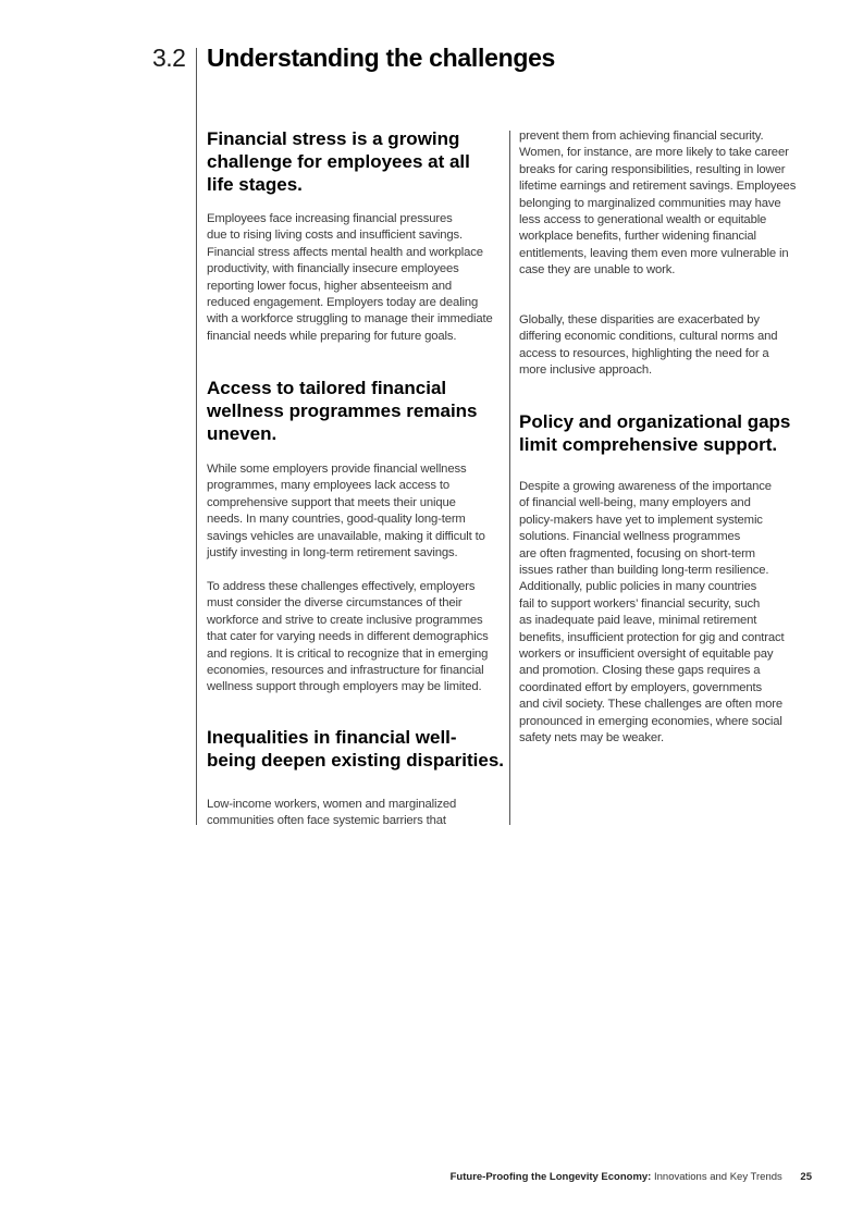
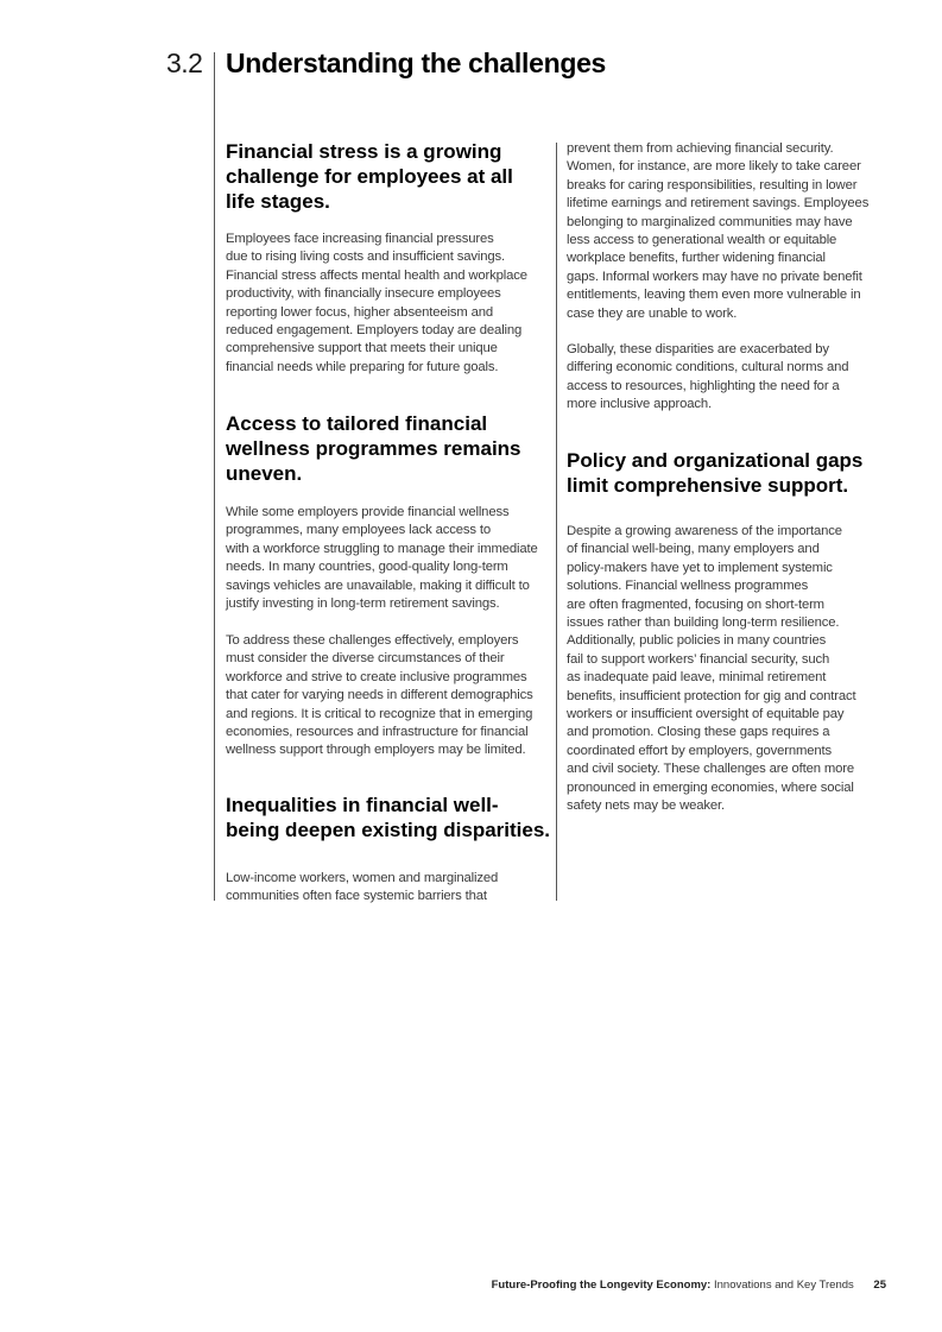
  3.2
  Understanding the challenges
  Financial stress is a growing
  challenge for employees at all
  life stages.
  Employees face increasing financial pressures
  due to rising living costs and insufficient savings.
  Financial stress affects mental health and workplace
  productivity, with financially insecure employees
  reporting lower focus, higher absenteeism and
  reduced engagement. Employers today are dealing
- with a workforce struggling to manage their immediate
+ comprehensive support that meets their unique
  financial needs while preparing for future goals.
  Access to tailored financial
  wellness programmes remains
  uneven.
  While some employers provide financial wellness
  programmes, many employees lack access to
- comprehensive support that meets their unique
+ with a workforce struggling to manage their immediate
  needs. In many countries, good-quality long-term
  savings vehicles are unavailable, making it difficult to
  justify investing in long-term retirement savings.
  To address these challenges effectively, employers
  must consider the diverse circumstances of their
  workforce and strive to create inclusive programmes
  that cater for varying needs in different demographics
  and regions. It is critical to recognize that in emerging
  economies, resources and infrastructure for financial
  wellness support through employers may be limited.
  Inequalities in financial well-
  being deepen existing disparities.
  Low-income workers, women and marginalized
  communities often face systemic barriers that
  prevent them from achieving financial security.
  Women, for instance, are more likely to take career
  breaks for caring responsibilities, resulting in lower
  lifetime earnings and retirement savings. Employees
  belonging to marginalized communities may have
  less access to generational wealth or equitable
  workplace benefits, further widening financial
+ gaps. Informal workers may have no private benefit
  entitlements, leaving them even more vulnerable in
  case they are unable to work.
  Globally, these disparities are exacerbated by
  differing economic conditions, cultural norms and
  access to resources, highlighting the need for a
  more inclusive approach.
  Policy and organizational gaps
  limit comprehensive support.
  Despite a growing awareness of the importance
  of financial well-being, many employers and
  policy-makers have yet to implement systemic
  solutions. Financial wellness programmes
  are often fragmented, focusing on short-term
  issues rather than building long-term resilience.
  Additionally, public policies in many countries
  fail to support workers’ financial security, such
  as inadequate paid leave, minimal retirement
  benefits, insufficient protection for gig and contract
  workers or insufficient oversight of equitable pay
  and promotion. Closing these gaps requires a
  coordinated effort by employers, governments
  and civil society. These challenges are often more
  pronounced in emerging economies, where social
  safety nets may be weaker.
  Future-Proofing the Longevity Economy: Innovations and Key Trends 25
